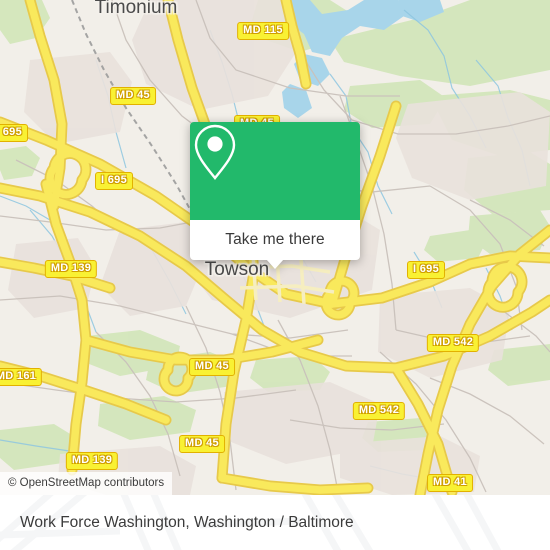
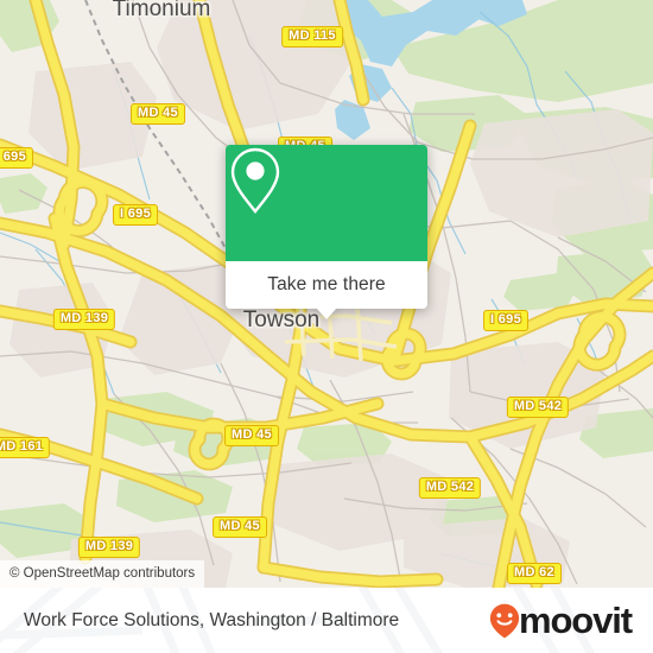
  Timonium
  Towson
  MD 115
  MD 45
  695
  I 695
  MD 139
  I 695
  MD 542
  MD 45
  MD 161
  MD 542
  MD 45
  MD 139
- MD 41
+ MD 62
  © OpenStreetMap contributors
  Take me there
- Work Force Washington, Washington / Baltimore
+ Work Force Solutions, Washington / Baltimore
+ moovit
